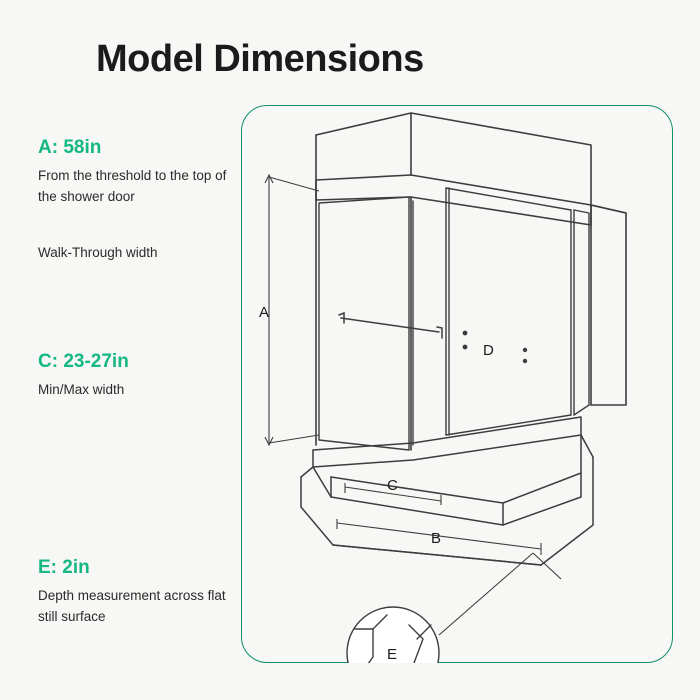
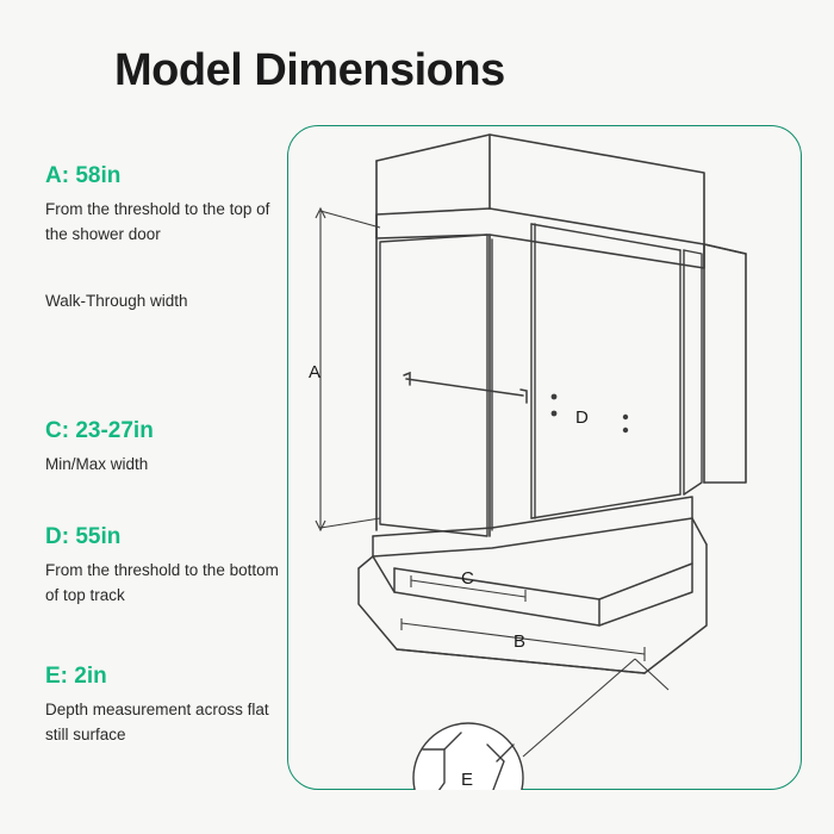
  Model Dimensions
  A: 58in
  From the threshold to the top of the shower door
  Walk-Through width
  C: 23-27in
  Min/Max width
+ D: 55in
+ From the threshold to the bottom of top track
  E: 2in
  Depth measurement across flat still surface
  A
  B
  C
  D
  E
